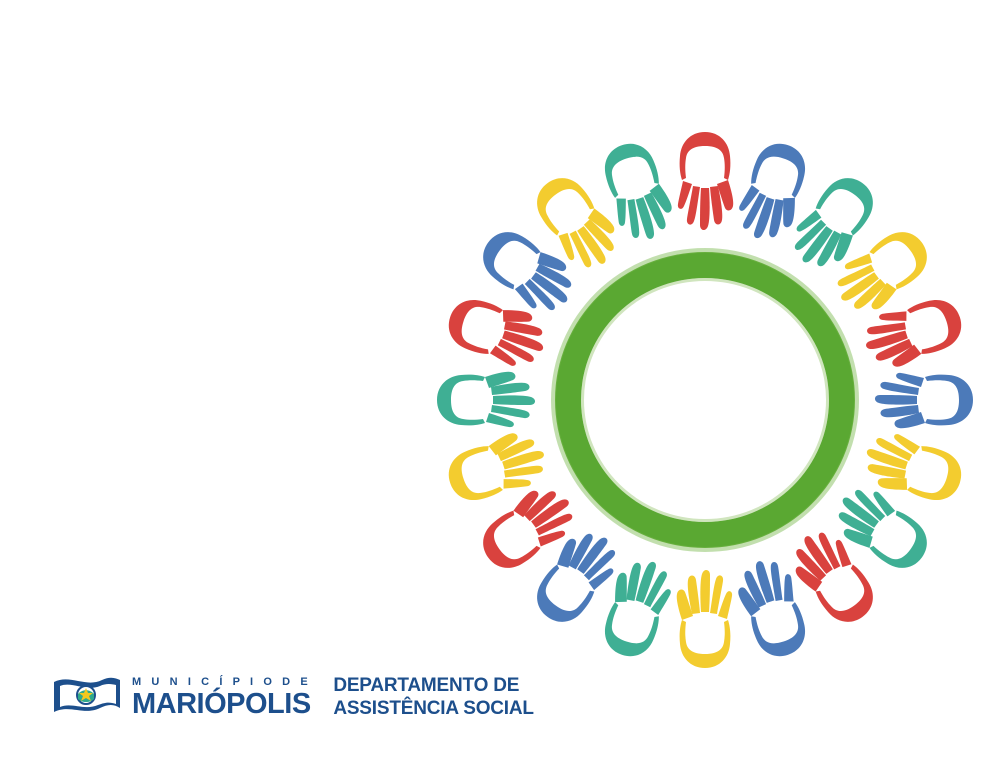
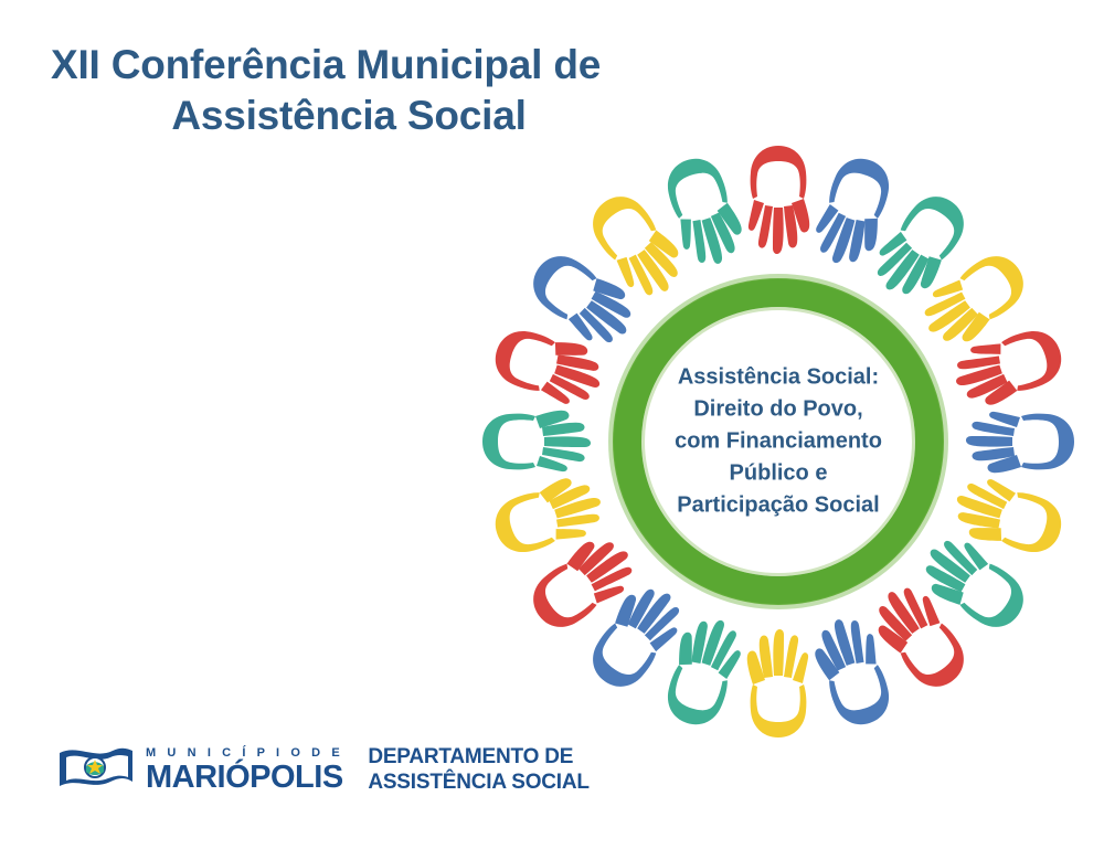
+ XII Conferência Municipal de
+ Assistência Social
+ Assistência Social:
+ Direito do Povo,
+ com Financiamento
+ Público e
+ Participação Social
  M U N I C Í P I O D E
  MARIÓPOLIS
  DEPARTAMENTO DE
  ASSISTÊNCIA SOCIAL
